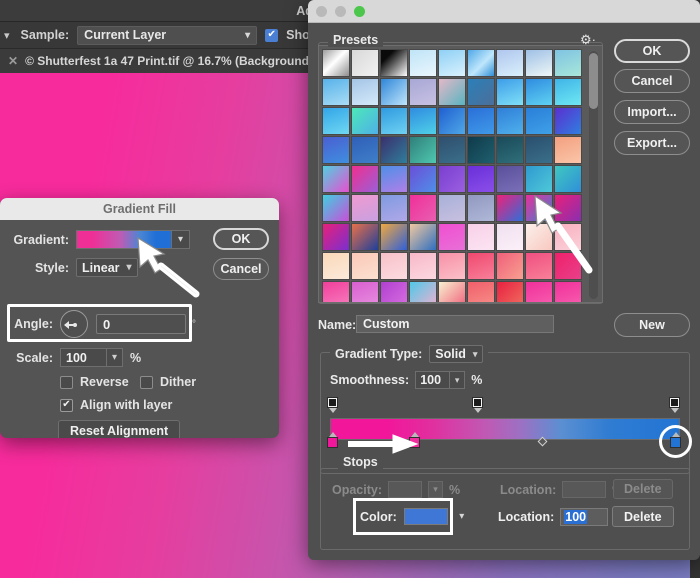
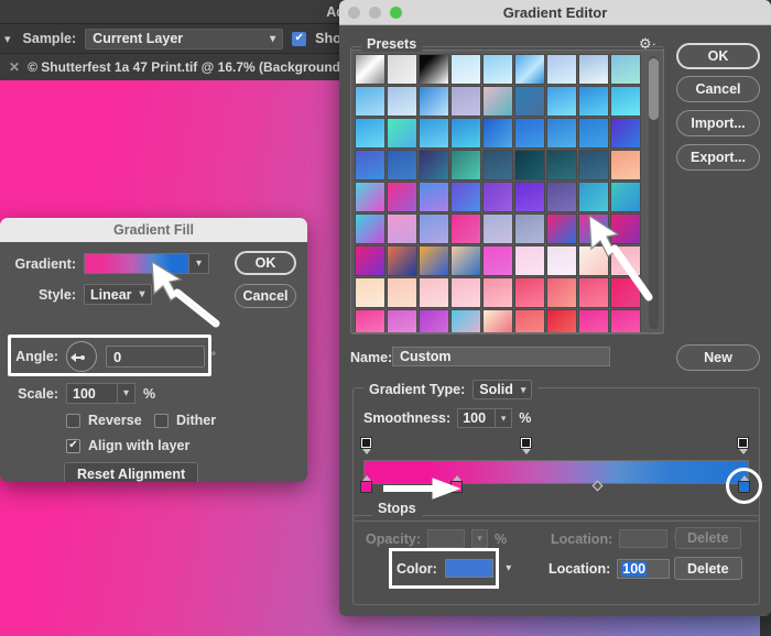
  ▾
  Sample:
  Current Layer
  ▾
  ✔
  Sho
  ✕
  © Shutterfest 1a 47 Print.tif @ 16.7% (Background
  Gradient Fill
  Gradient:
  ▾
  Style:
  Linear
  ▾
  Angle:
  0
  °
  Scale:
  100
  ▾
  %
  ✔
  Reverse
  ✔
  Dither
  ✔
  Align with layer
  Reset Alignment
  OK
  Cancel
+ Gradient Editor
  Presets
  ⚙·
  OK
  Cancel
  Import...
  Export...
  New
  Name:
  Custom
  Gradient Type:
  Solid
  ▾
  Smoothness:
  100
  ▾
  %
  Stops
  Opacity:
  ▾
  %
  Location:
  Delete
  Color:
  ▾
  Location:
  100
  Delete
